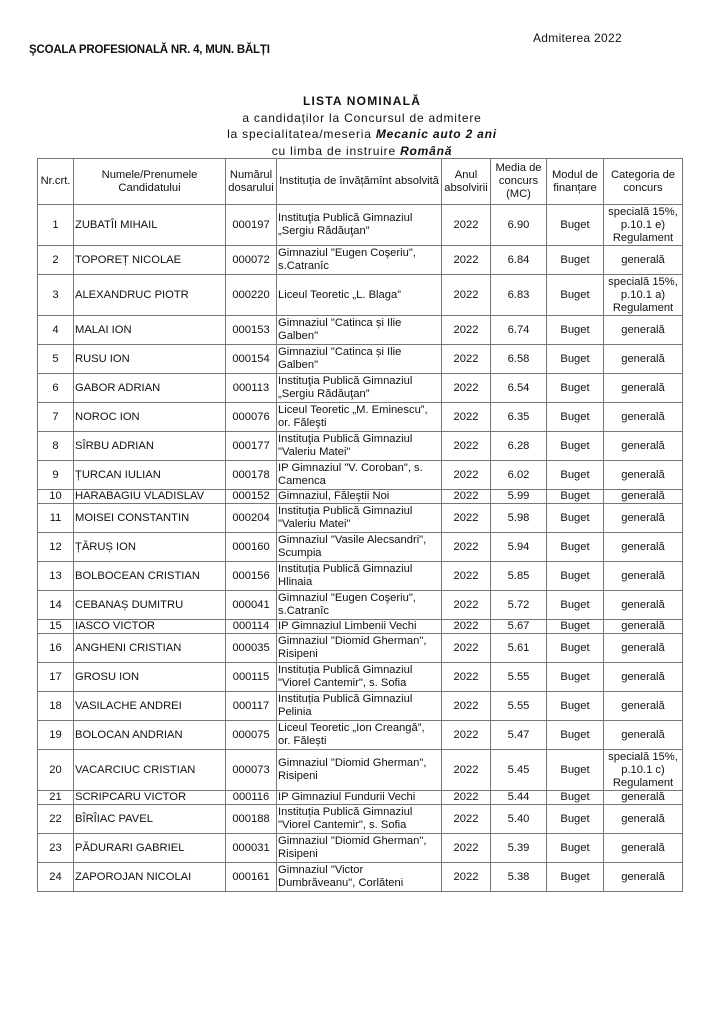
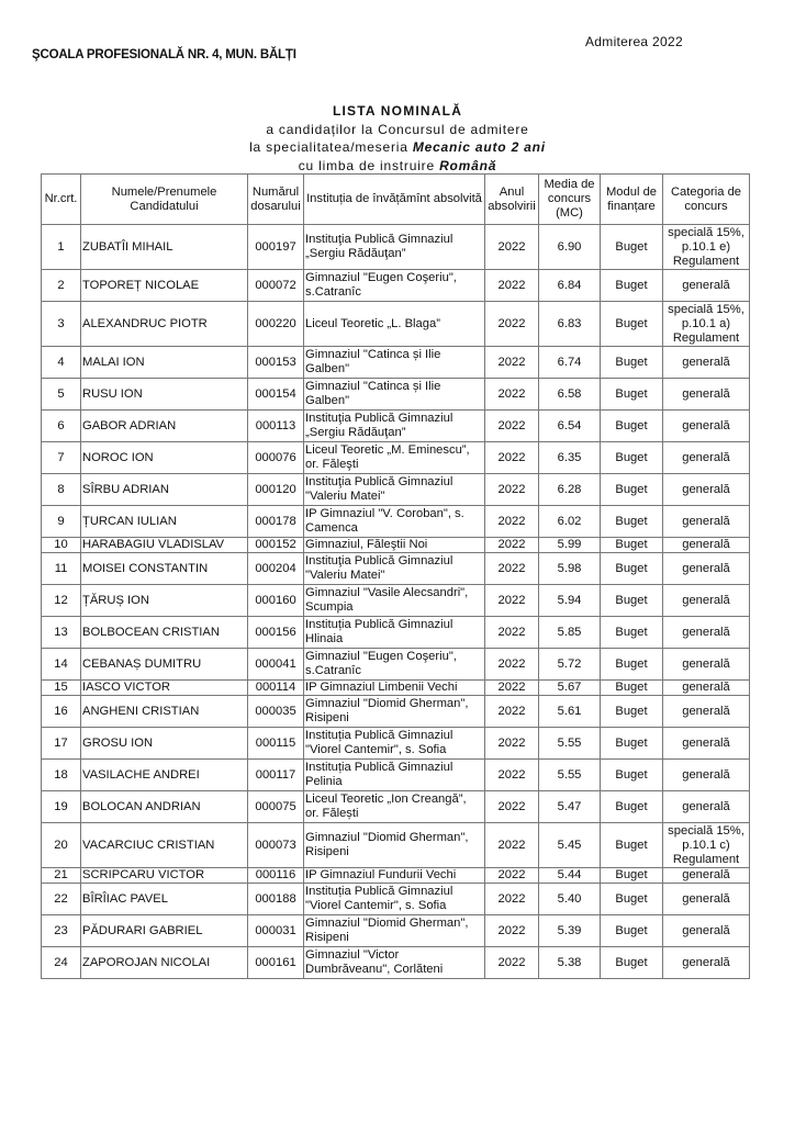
  Admiterea 2022
  ŞCOALA PROFESIONALĂ NR. 4, MUN. BĂLȚI
  LISTA NOMINALĂ
  a candidaților la Concursul de admitere
  la specialitatea/meseria Mecanic auto 2 ani
  cu limba de instruire Română
  Nr.crt.	Numele/Prenumele Candidatului	Numărul dosarului	Instituția de învățămînt absolvită	Anul absolvirii	Media de concurs (MC)	Modul de finanțare	Categoria de concurs
  1	ZUBATÎI MIHAIL	000197	Instituţia Publică Gimnaziul „Sergiu Rădăuţan”	2022	6.90	Buget	specială 15%, p.10.1 e) Regulament
  2	TOPOREȚ NICOLAE	000072	Gimnaziul "Eugen Coşeriu", s.Catranîc	2022	6.84	Buget	generală
  3	ALEXANDRUC PIOTR	000220	Liceul Teoretic „L. Blaga”	2022	6.83	Buget	specială 15%, p.10.1 a) Regulament
  4	MALAI ION	000153	Gimnaziul "Catinca și Ilie Galben"	2022	6.74	Buget	generală
  5	RUSU ION	000154	Gimnaziul "Catinca și Ilie Galben"	2022	6.58	Buget	generală
  6	GABOR ADRIAN	000113	Instituţia Publică Gimnaziul „Sergiu Rădăuţan”	2022	6.54	Buget	generală
  7	NOROC ION	000076	Liceul Teoretic „M. Eminescu”, or. Făleşti	2022	6.35	Buget	generală
- 8	SÎRBU ADRIAN	000177	Instituţia Publică Gimnaziul "Valeriu Matei"	2022	6.28	Buget	generală
+ 8	SÎRBU ADRIAN	000120	Instituţia Publică Gimnaziul "Valeriu Matei"	2022	6.28	Buget	generală
  9	ȚURCAN IULIAN	000178	IP Gimnaziul "V. Coroban", s. Camenca	2022	6.02	Buget	generală
  10	HARABAGIU VLADISLAV	000152	Gimnaziul, Făleştii Noi	2022	5.99	Buget	generală
  11	MOISEI CONSTANTIN	000204	Instituţia Publică Gimnaziul "Valeriu Matei"	2022	5.98	Buget	generală
  12	ȚĂRUȘ ION	000160	Gimnaziul "Vasile Alecsandri", Scumpia	2022	5.94	Buget	generală
  13	BOLBOCEAN CRISTIAN	000156	Instituția Publică Gimnaziul Hlinaia	2022	5.85	Buget	generală
  14	CEBANAȘ DUMITRU	000041	Gimnaziul "Eugen Coşeriu", s.Catranîc	2022	5.72	Buget	generală
  15	IASCO VICTOR	000114	IP Gimnaziul Limbenii Vechi	2022	5.67	Buget	generală
  16	ANGHENI CRISTIAN	000035	Gimnaziul "Diomid Gherman", Risipeni	2022	5.61	Buget	generală
  17	GROSU ION	000115	Instituția Publică Gimnaziul "Viorel Cantemir", s. Sofia	2022	5.55	Buget	generală
  18	VASILACHE ANDREI	000117	Instituția Publică Gimnaziul Pelinia	2022	5.55	Buget	generală
  19	BOLOCAN ANDRIAN	000075	Liceul Teoretic „Ion Creangă”, or. Fălești	2022	5.47	Buget	generală
  20	VACARCIUC CRISTIAN	000073	Gimnaziul "Diomid Gherman", Risipeni	2022	5.45	Buget	specială 15%, p.10.1 c) Regulament
  21	SCRIPCARU VICTOR	000116	IP Gimnaziul Fundurii Vechi	2022	5.44	Buget	generală
  22	BÎRÎIAC PAVEL	000188	Instituția Publică Gimnaziul "Viorel Cantemir", s. Sofia	2022	5.40	Buget	generală
  23	PĂDURARI GABRIEL	000031	Gimnaziul "Diomid Gherman", Risipeni	2022	5.39	Buget	generală
  24	ZAPOROJAN NICOLAI	000161	Gimnaziul "Victor Dumbrăveanu", Corlăteni	2022	5.38	Buget	generală
